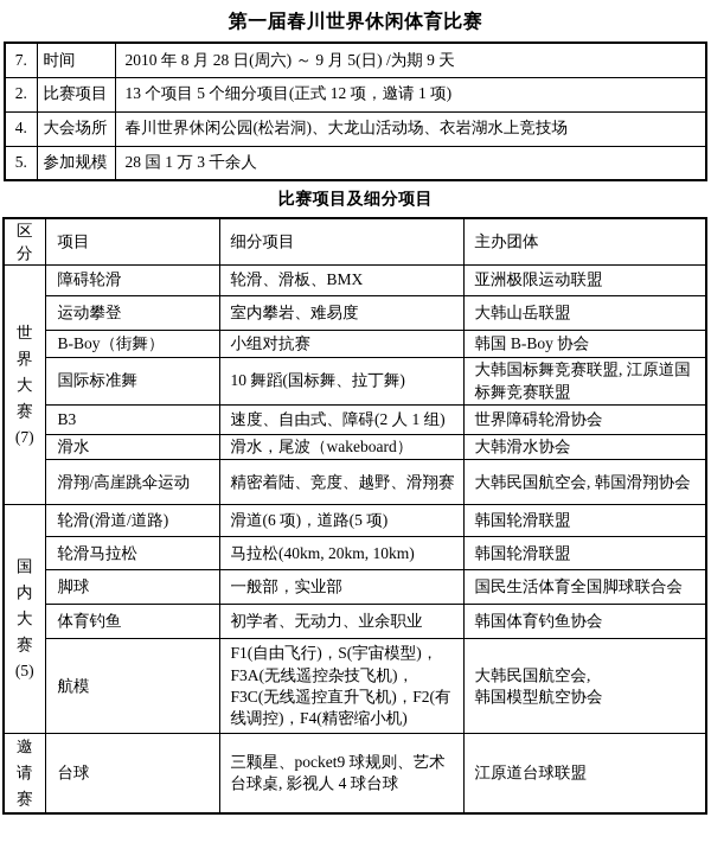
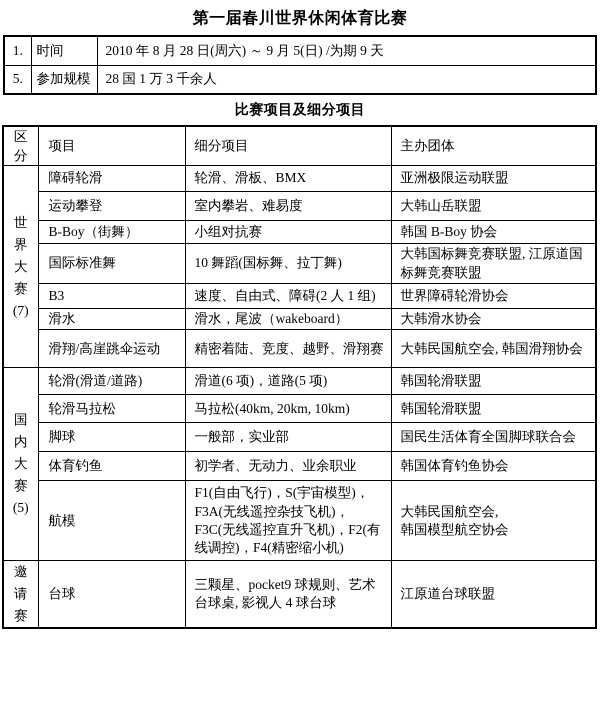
  第一届春川世界休闲体育比赛
- 7.	时间	2010 年 8 月 28 日(周六) ～ 9 月 5(日) /为期 9 天
+ 1.	时间	2010 年 8 月 28 日(周六) ～ 9 月 5(日) /为期 9 天
- 2.	比赛项目	13 个项目 5 个细分项目(正式 12 项，邀请 1 项)
- 4.	大会场所	春川世界休闲公园(松岩洞)、大龙山活动场、衣岩湖水上竞技场
  5.	参加规模	28 国 1 万 3 千余人
  比赛项目及细分项目
  区分	项目	细分项目	主办团体
  世界大赛(7)	障碍轮滑	轮滑、滑板、BMX	亚洲极限运动联盟
  运动攀登	室内攀岩、难易度	大韩山岳联盟
  B-Boy（街舞）	小组对抗赛	韩国 B-Boy 协会
  国际标准舞	10 舞蹈(国标舞、拉丁舞)	大韩国标舞竞赛联盟, 江原道国标舞竞赛联盟
  B3	速度、自由式、障碍(2 人 1 组)	世界障碍轮滑协会
  滑水	滑水，尾波（wakeboard）	大韩滑水协会
  滑翔/高崖跳伞运动	精密着陆、竞度、越野、滑翔赛	大韩民国航空会, 韩国滑翔协会
  国内大赛(5)	轮滑(滑道/道路)	滑道(6 项)，道路(5 项)	韩国轮滑联盟
  轮滑马拉松	马拉松(40km, 20km, 10km)	韩国轮滑联盟
  脚球	一般部，实业部	国民生活体育全国脚球联合会
  体育钓鱼	初学者、无动力、业余职业	韩国体育钓鱼协会
  航模	F1(自由飞行)，S(宇宙模型)，F3A(无线遥控杂技飞机)，F3C(无线遥控直升飞机)，F2(有线调控)，F4(精密缩小机)	大韩民国航空会, 韩国模型航空协会
  邀请赛	台球	三颗星、pocket9 球规则、艺术台球桌, 影视人 4 球台球	江原道台球联盟
